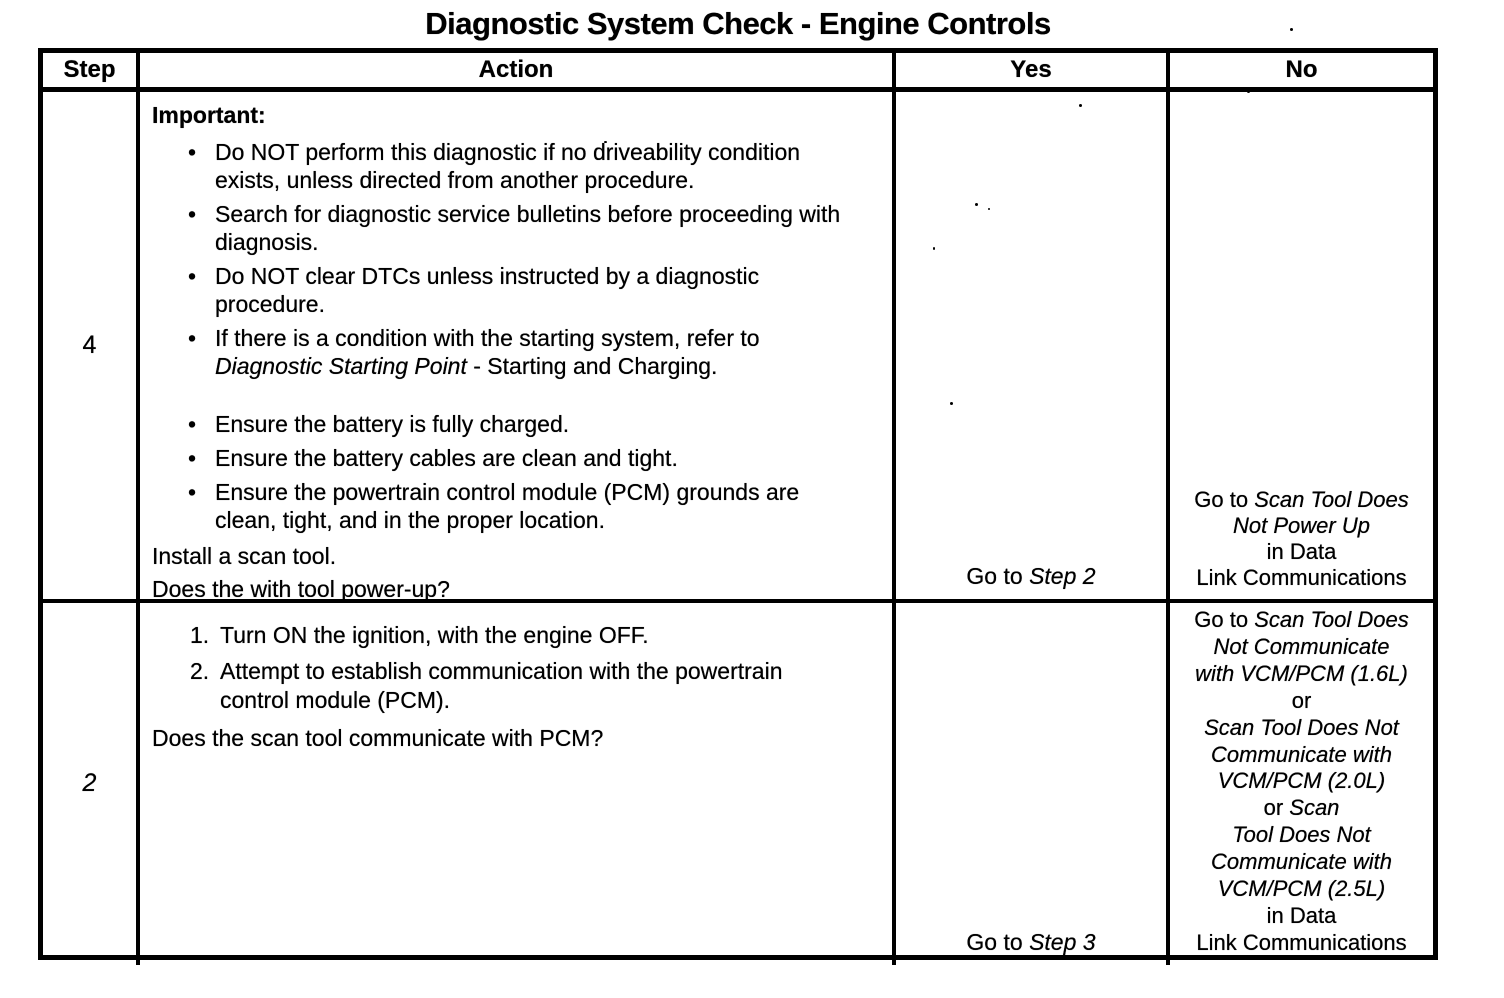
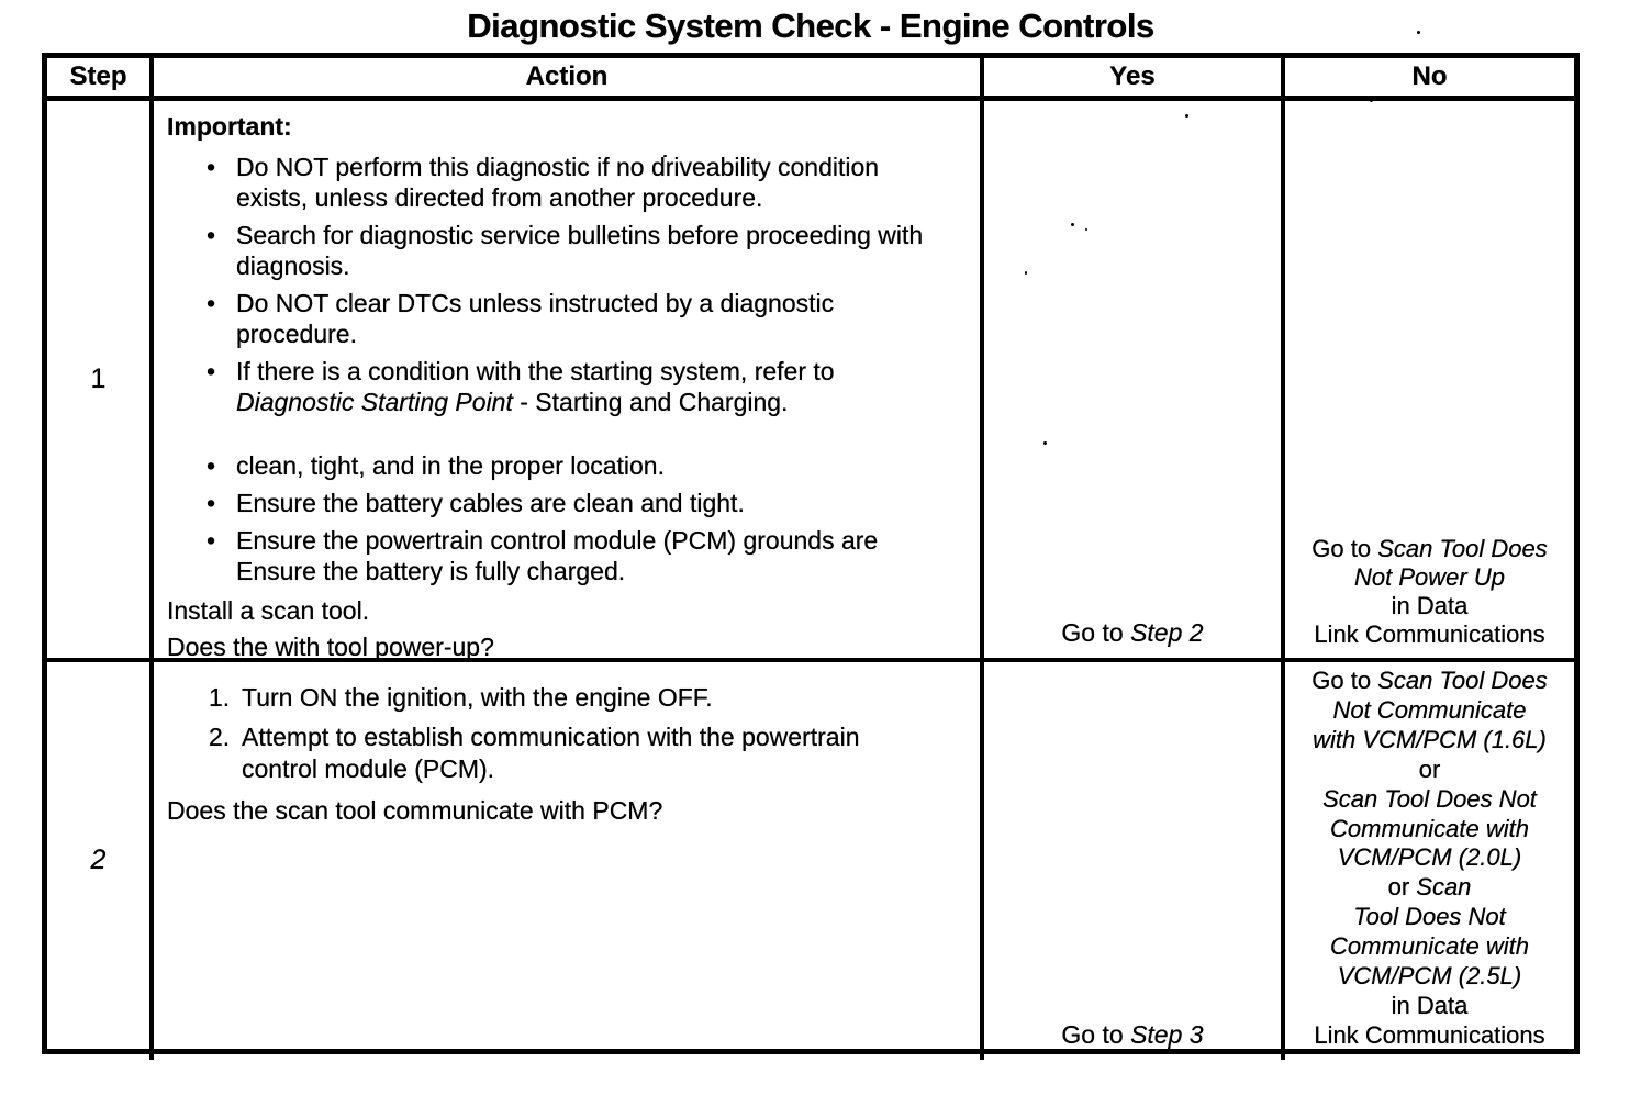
  Diagnostic System Check - Engine Controls
  Step
  Action
  Yes
  No
- 4
+ 1
  Important:
  Do NOT perform this diagnostic if no driveability condition
  exists, unless directed from another procedure.
  Search for diagnostic service bulletins before proceeding with
  diagnosis.
  Do NOT clear DTCs unless instructed by a diagnostic
  procedure.
  If there is a condition with the starting system, refer to
  Diagnostic Starting Point - Starting and Charging.
- Ensure the battery is fully charged.
+ clean, tight, and in the proper location.
  Ensure the battery cables are clean and tight.
  Ensure the powertrain control module (PCM) grounds are
- clean, tight, and in the proper location.
+ Ensure the battery is fully charged.
  Install a scan tool.
  Does the with tool power-up?
  Go to Step 2
  Go to Scan Tool Does
  Not Power Up
  in Data
  Link Communications
  2
  1.
  Turn ON the ignition, with the engine OFF.
  2.
  Attempt to establish communication with the powertrain
  control module (PCM).
  Does the scan tool communicate with PCM?
  Go to Step 3
  Go to Scan Tool Does
  Not Communicate
  with VCM/PCM (1.6L)
  or
  Scan Tool Does Not
  Communicate with
  VCM/PCM (2.0L)
  or Scan
  Tool Does Not
  Communicate with
  VCM/PCM (2.5L)
  in Data
  Link Communications
